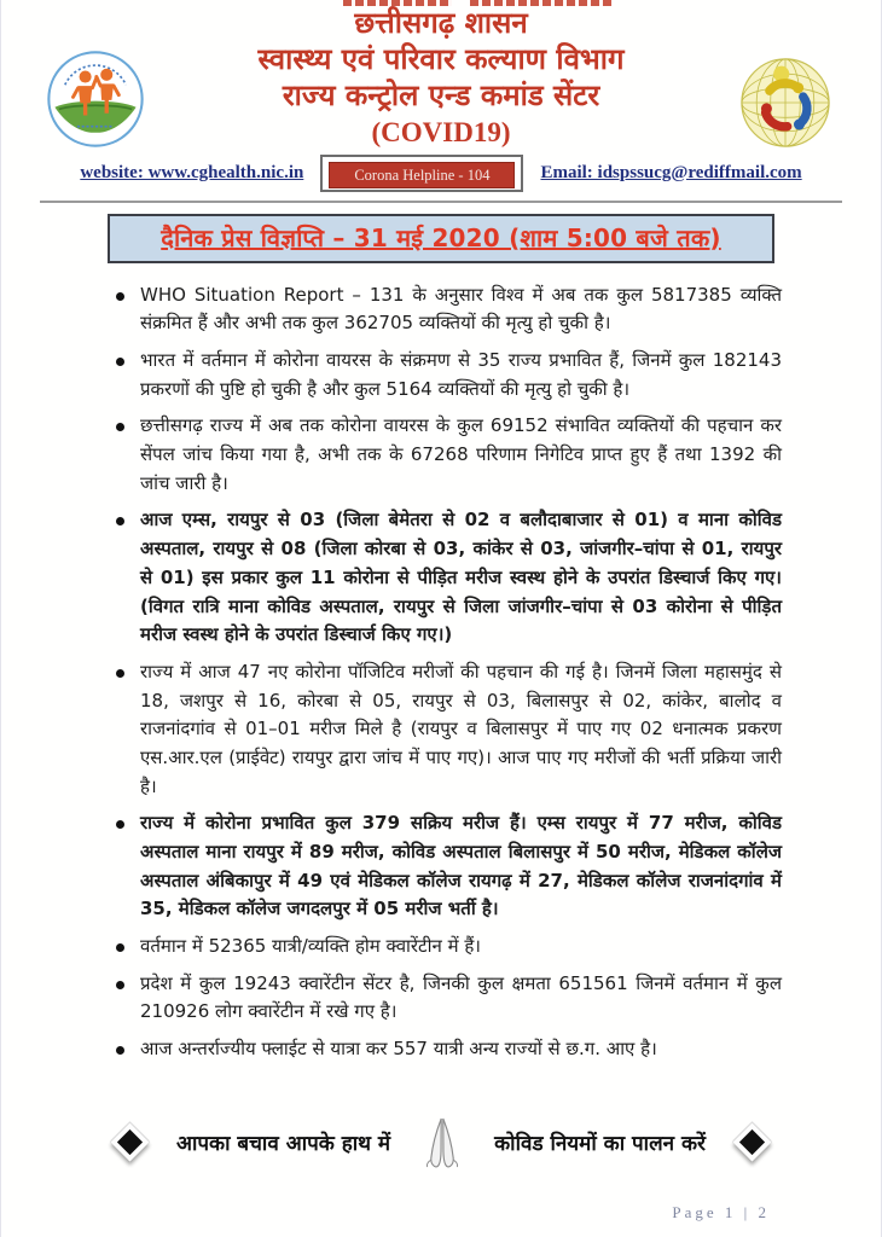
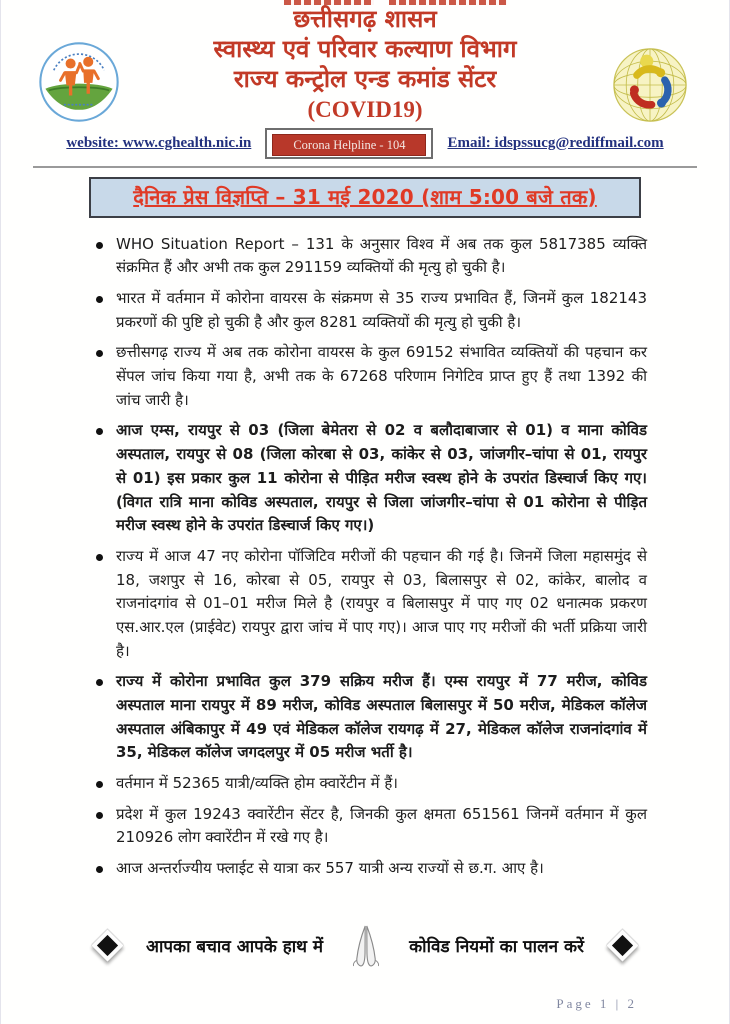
  छत्तीसगढ़ शासन
  स्वास्थ्य एवं परिवार कल्याण विभाग
  राज्य कन्ट्रोल एन्ड कमांड सेंटर
  (COVID19)
  website: www.cghealth.nic.in
  Corona Helpline - 104
  Email: idspssucg@rediffmail.com
  दैनिक प्रेस विज्ञप्ति – 31 मई 2020 (शाम 5:00 बजे तक)
- WHO Situation Report – 131 के अनुसार विश्व में अब तक कुल 5817385 व्यक्ति संक्रमित हैं और अभी तक कुल 362705 व्यक्तियों की मृत्यु हो चुकी है।
+ WHO Situation Report – 131 के अनुसार विश्व में अब तक कुल 5817385 व्यक्ति संक्रमित हैं और अभी तक कुल 291159 व्यक्तियों की मृत्यु हो चुकी है।
- भारत में वर्तमान में कोरोना वायरस के संक्रमण से 35 राज्य प्रभावित हैं, जिनमें कुल 182143 प्रकरणों की पुष्टि हो चुकी है और कुल 5164 व्यक्तियों की मृत्यु हो चुकी है।
+ भारत में वर्तमान में कोरोना वायरस के संक्रमण से 35 राज्य प्रभावित हैं, जिनमें कुल 182143 प्रकरणों की पुष्टि हो चुकी है और कुल 8281 व्यक्तियों की मृत्यु हो चुकी है।
  छत्तीसगढ़ राज्य में अब तक कोरोना वायरस के कुल 69152 संभावित व्यक्तियों की पहचान कर सेंपल जांच किया गया है, अभी तक के 67268 परिणाम निगेटिव प्राप्त हुए हैं तथा 1392 की जांच जारी है।
- आज एम्स, रायपुर से 03 (जिला बेमेतरा से 02 व बलौदाबाजार से 01) व माना कोविड अस्पताल, रायपुर से 08 (जिला कोरबा से 03, कांकेर से 03, जांजगीर–चांपा से 01, रायपुर से 01) इस प्रकार कुल 11 कोरोना से पीड़ित मरीज स्वस्थ होने के उपरांत डिस्चार्ज किए गए। (विगत रात्रि माना कोविड अस्पताल, रायपुर से जिला जांजगीर–चांपा से 03 कोरोना से पीड़ित मरीज स्वस्थ होने के उपरांत डिस्चार्ज किए गए।)
+ आज एम्स, रायपुर से 03 (जिला बेमेतरा से 02 व बलौदाबाजार से 01) व माना कोविड अस्पताल, रायपुर से 08 (जिला कोरबा से 03, कांकेर से 03, जांजगीर–चांपा से 01, रायपुर से 01) इस प्रकार कुल 11 कोरोना से पीड़ित मरीज स्वस्थ होने के उपरांत डिस्चार्ज किए गए। (विगत रात्रि माना कोविड अस्पताल, रायपुर से जिला जांजगीर–चांपा से 01 कोरोना से पीड़ित मरीज स्वस्थ होने के उपरांत डिस्चार्ज किए गए।)
  राज्य में आज 47 नए कोरोना पॉजिटिव मरीजों की पहचान की गई है। जिनमें जिला महासमुंद से 18, जशपुर से 16, कोरबा से 05, रायपुर से 03, बिलासपुर से 02, कांकेर, बालोद व राजनांदगांव से 01–01 मरीज मिले है (रायपुर व बिलासपुर में पाए गए 02 धनात्मक प्रकरण एस.आर.एल (प्राईवेट) रायपुर द्वारा जांच में पाए गए)। आज पाए गए मरीजों की भर्ती प्रक्रिया जारी है।
  राज्य में कोरोना प्रभावित कुल 379 सक्रिय मरीज हैं। एम्स रायपुर में 77 मरीज, कोविड अस्पताल माना रायपुर में 89 मरीज, कोविड अस्पताल बिलासपुर में 50 मरीज, मेडिकल कॉलेज अस्पताल अंबिकापुर में 49 एवं मेडिकल कॉलेज रायगढ़ में 27, मेडिकल कॉलेज राजनांदगांव में 35, मेडिकल कॉलेज जगदलपुर में 05 मरीज भर्ती है।
  वर्तमान में 52365 यात्री/व्यक्ति होम क्वारेंटीन में हैं।
  प्रदेश में कुल 19243 क्वारेंटीन सेंटर है, जिनकी कुल क्षमता 651561 जिनमें वर्तमान में कुल 210926 लोग क्वारेंटीन में रखे गए है।
  आज अन्तर्राज्यीय फ्लाईट से यात्रा कर 557 यात्री अन्य राज्यों से छ.ग. आए है।
  आपका बचाव आपके हाथ में
  कोविड नियमों का पालन करें
  Page 1 | 2
